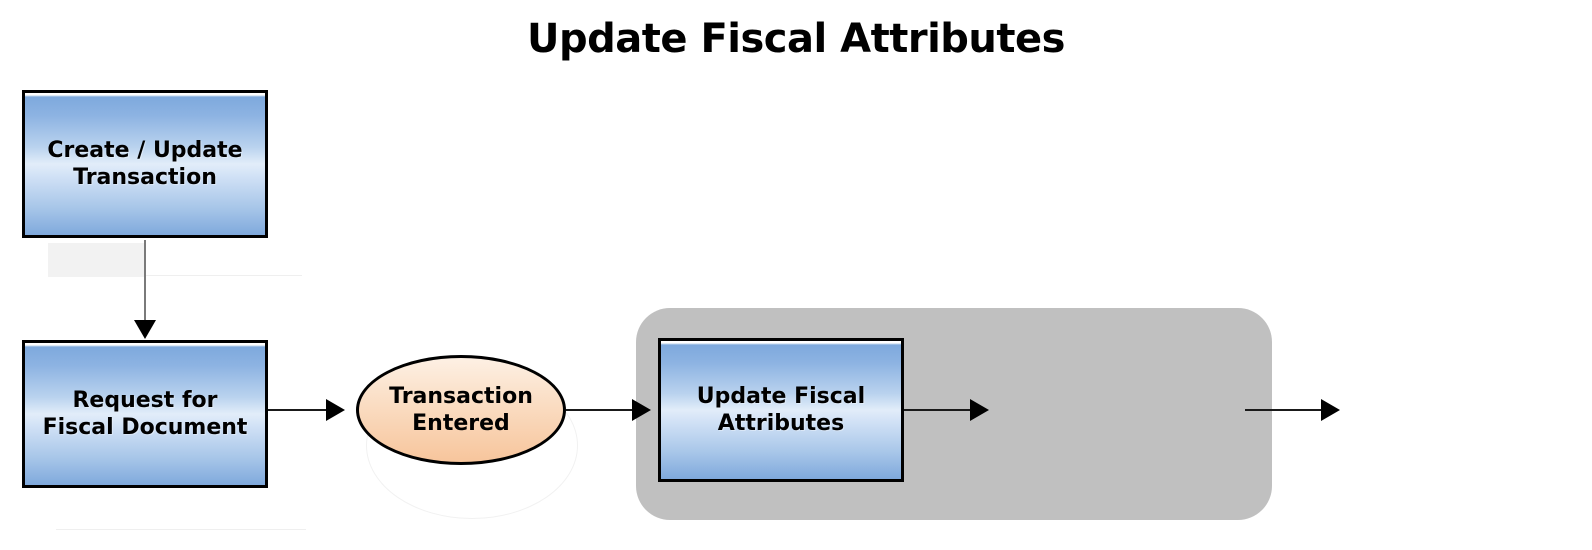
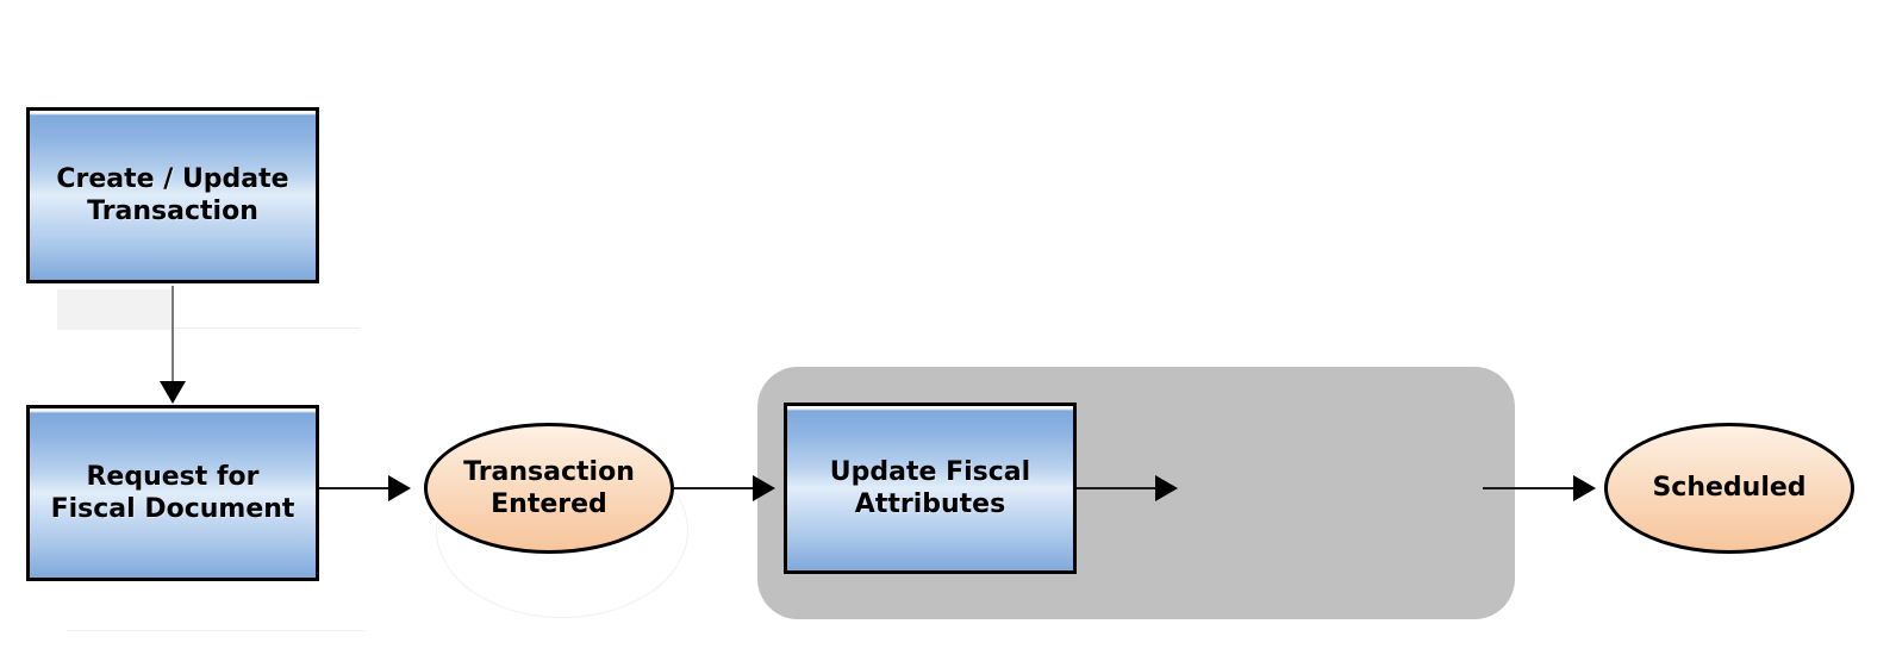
- Update Fiscal Attributes
  Create / Update
  Transaction
  Request for
  Fiscal Document
  Transaction
  Entered
  Update Fiscal
  Attributes
+ Scheduled
